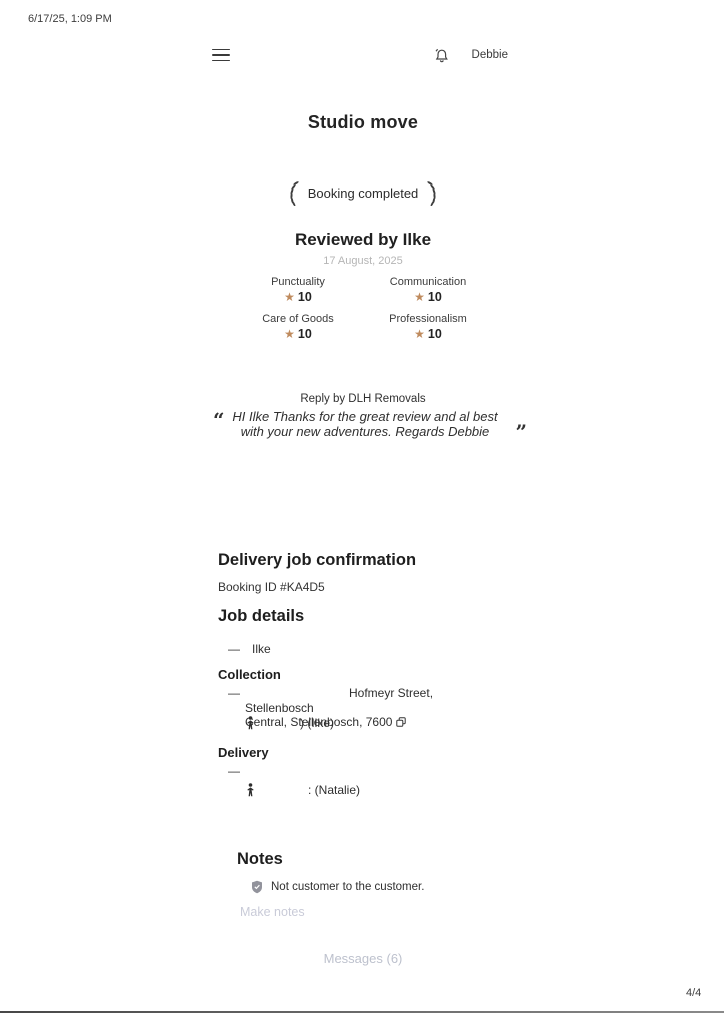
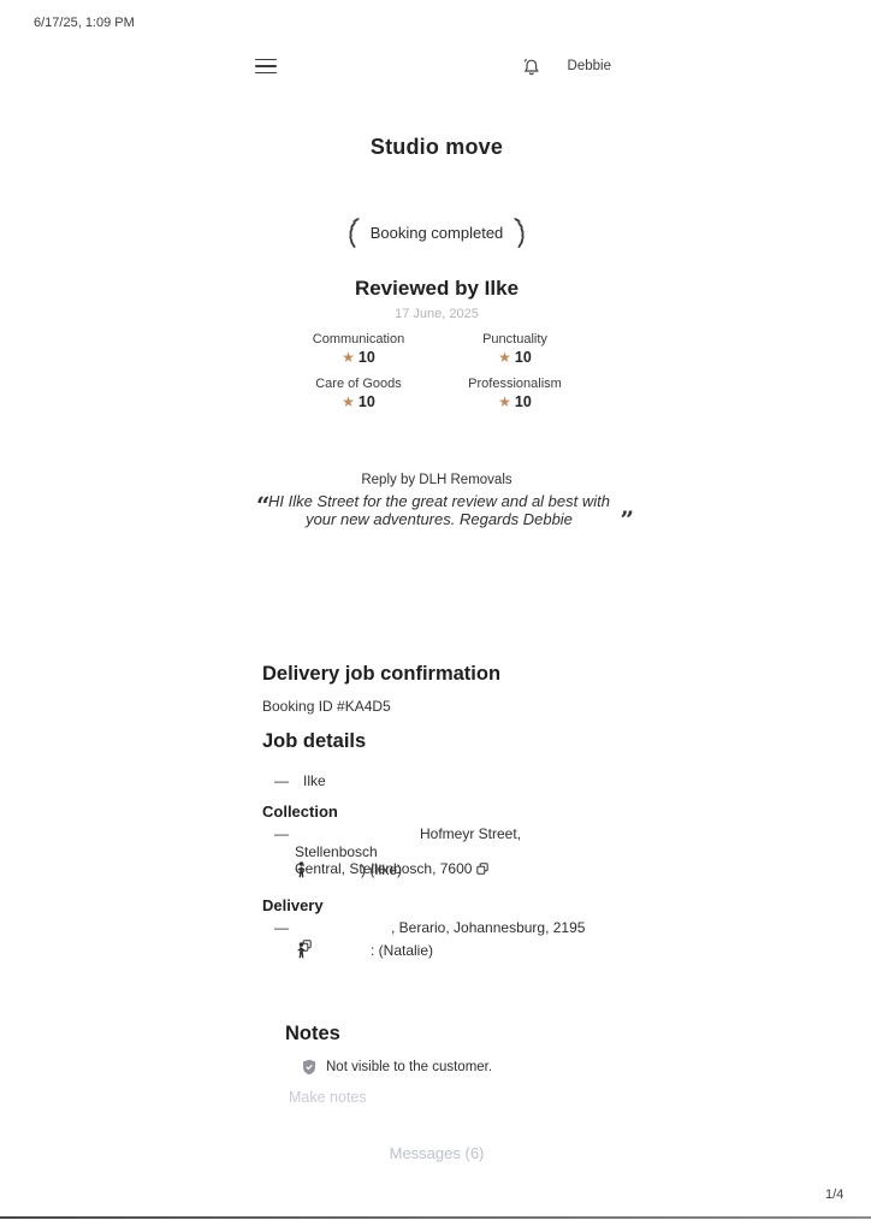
  6/17/25, 1:09 PM
- 4/4
+ 1/4
  Debbie
  Studio move
  Booking completed
  Reviewed by Ilke
- 17 August, 2025
+ 17 June, 2025
- Punctuality
+ Communication
  ★
  10
- Communication
+ Punctuality
  ★
  10
  Care of Goods
  ★
  10
  Professionalism
  ★
  10
  Reply by DLH Removals
  “
- HI Ilke Thanks for the great review and al best with your new adventures. Regards Debbie
+ HI Ilke Street for the great review and al best with your new adventures. Regards Debbie
  ”
  Delivery job confirmation
  Booking ID #KA4D5
  Job details
  —
  Ilke
  Collection
  —
  Hofmeyr Street, Stellenbosch
  entral, Stellenbosch, 7600
  ) (Ilke)
  Delivery
  —
+ , Berario, Johannesburg, 2195
  : (Natalie)
  Notes
- Not customer to the customer.
+ Not visible to the customer.
  Make notes
  Messages (6)
